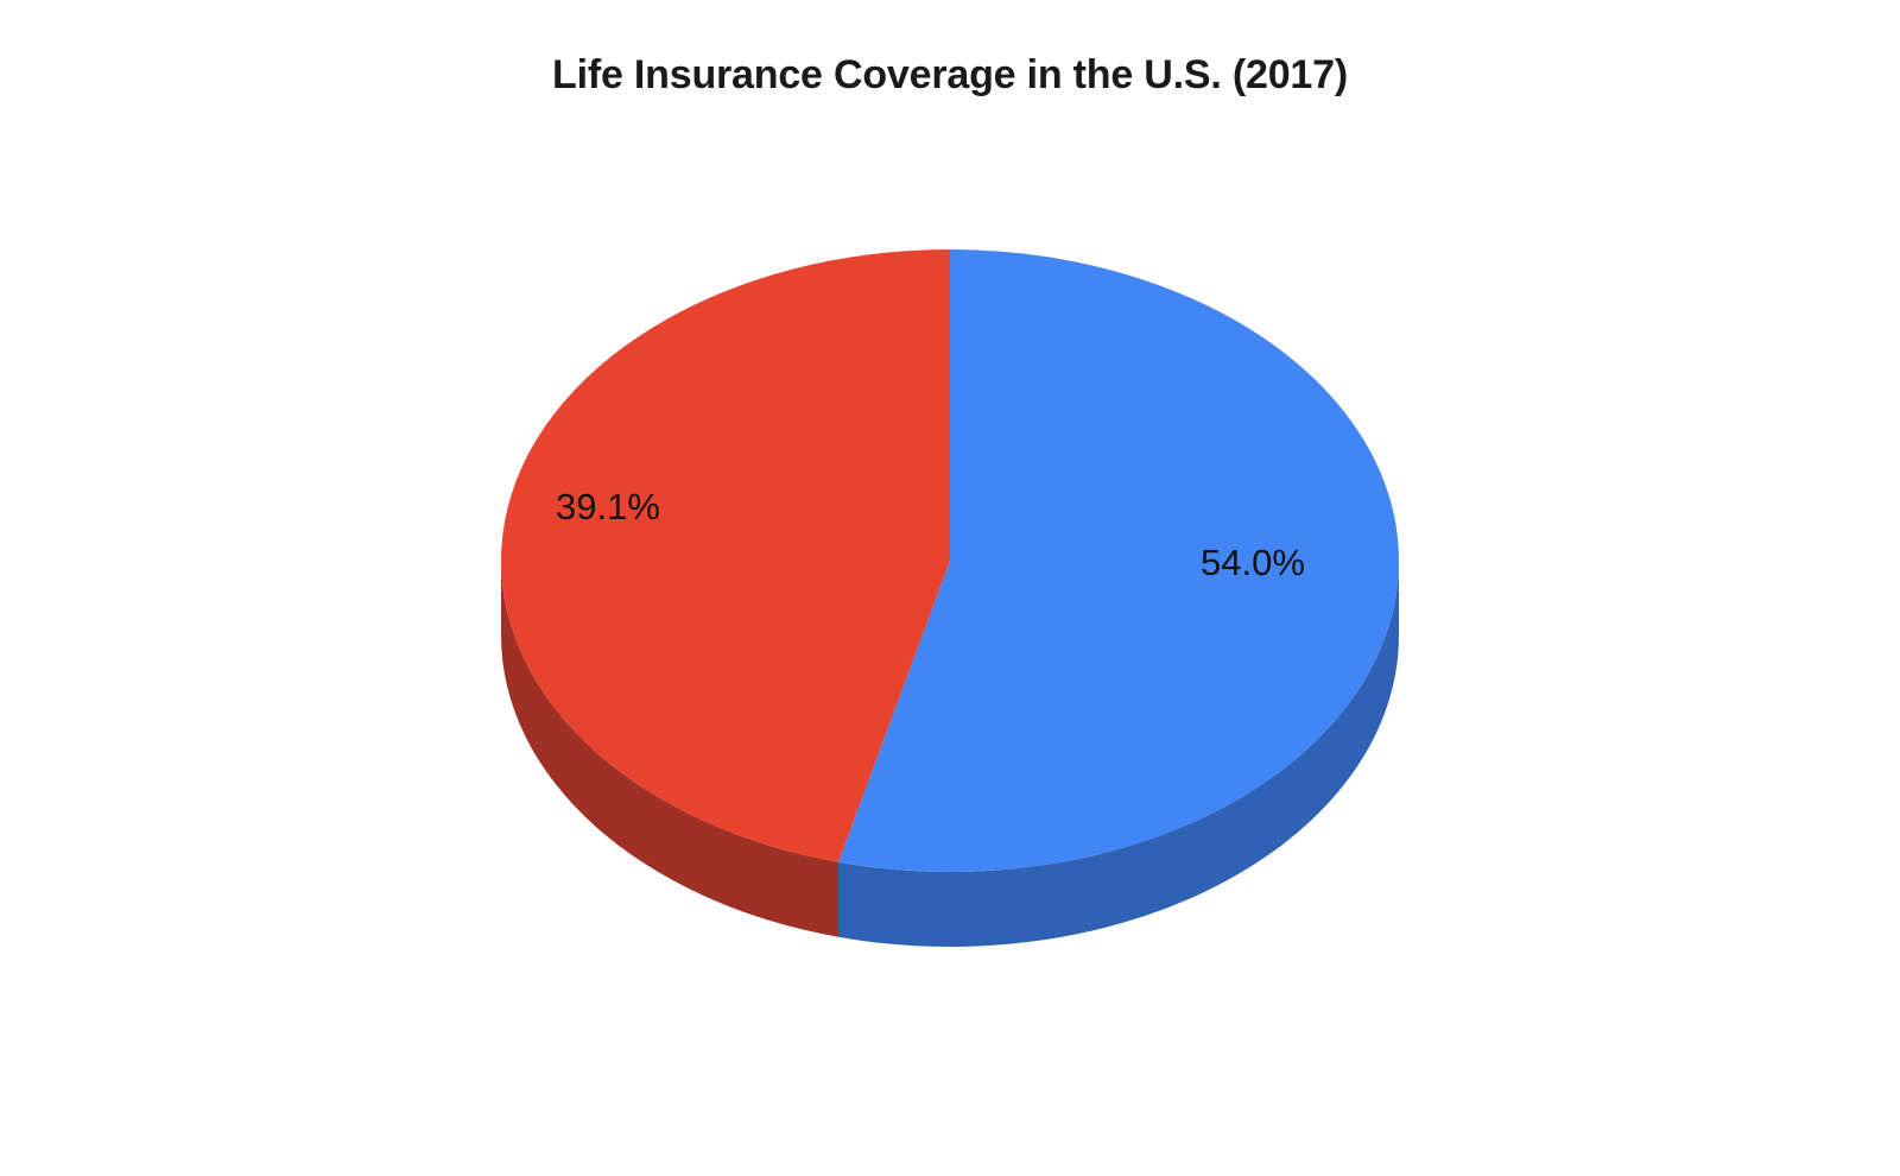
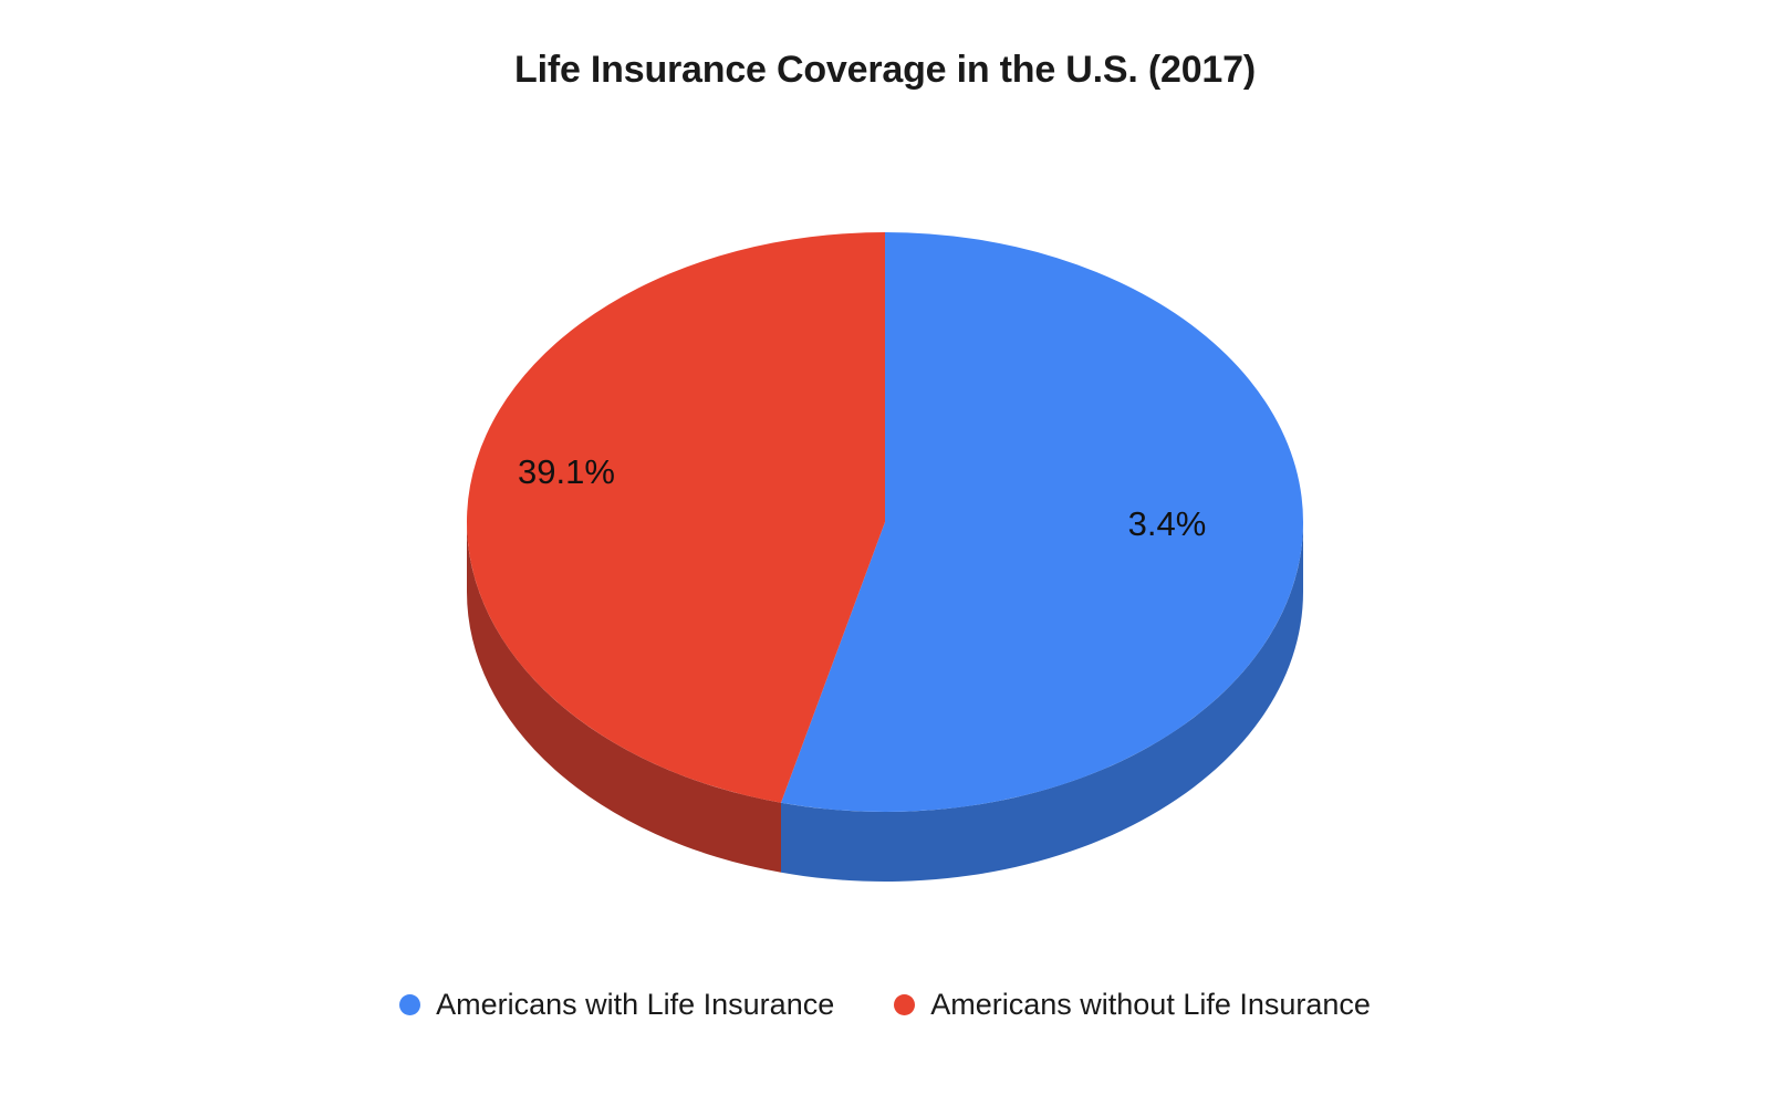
  Life Insurance Coverage in the U.S. (2017)
- 54.0%
+ 3.4%
  39.1%
+ Americans with Life Insurance
+ Americans without Life Insurance
